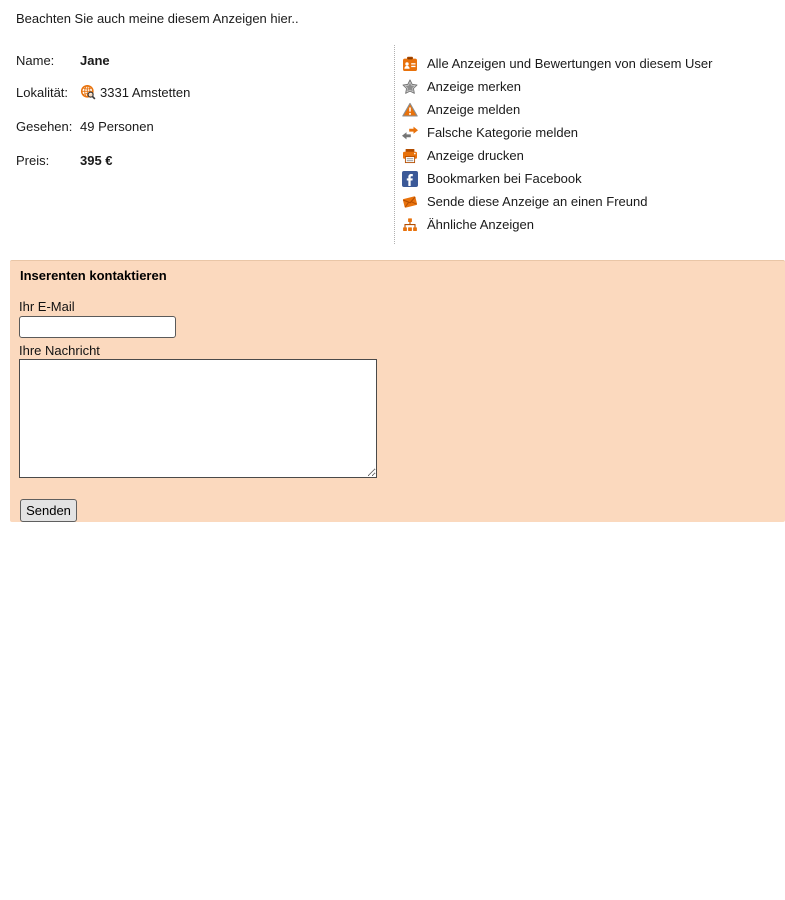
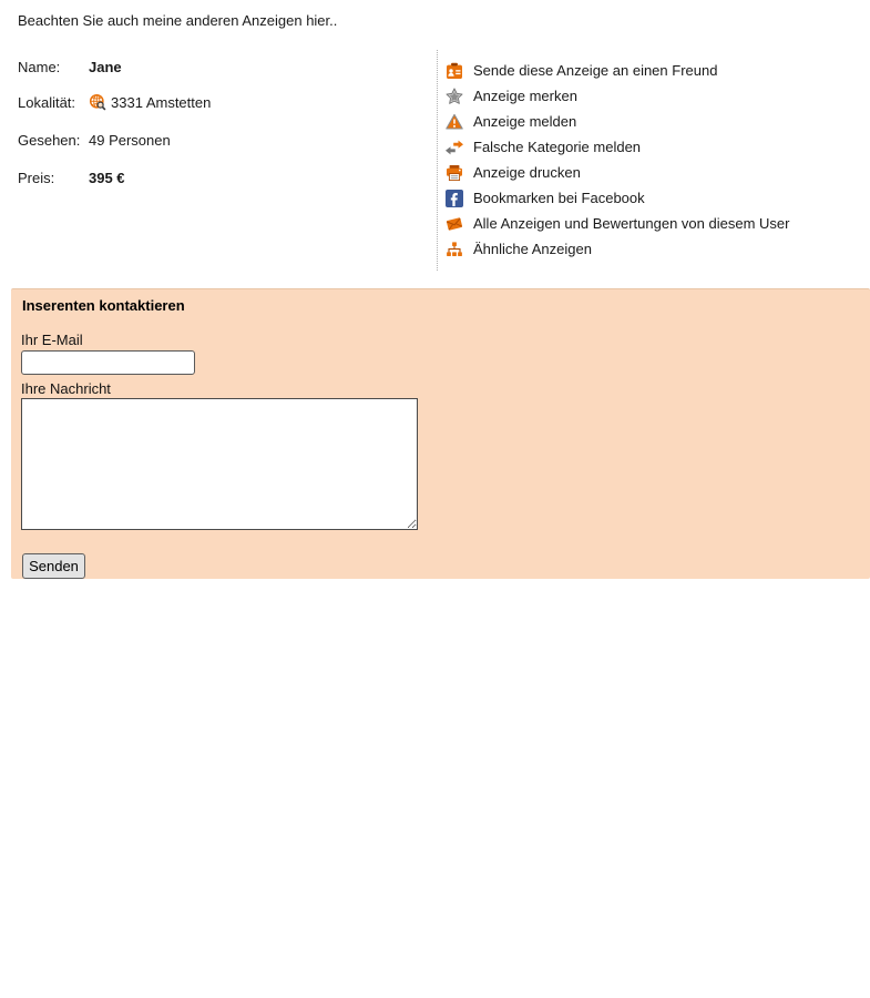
- Beachten Sie auch meine diesem Anzeigen hier..
+ Beachten Sie auch meine anderen Anzeigen hier..
  Name:
  Jane
  Lokalität:
  3331 Amstetten
  Gesehen:
  49 Personen
  Preis:
  395 €
- Alle Anzeigen und Bewertungen von diesem User
+ Sende diese Anzeige an einen Freund
  Anzeige merken
  Anzeige melden
  Falsche Kategorie melden
  Anzeige drucken
  Bookmarken bei Facebook
- Sende diese Anzeige an einen Freund
+ Alle Anzeigen und Bewertungen von diesem User
  Ähnliche Anzeigen
  Inserenten kontaktieren
  Ihr E-Mail
  Ihre Nachricht
  Senden
